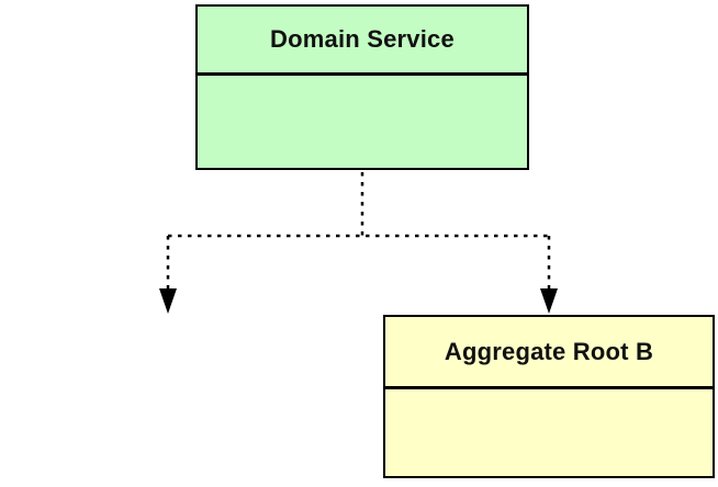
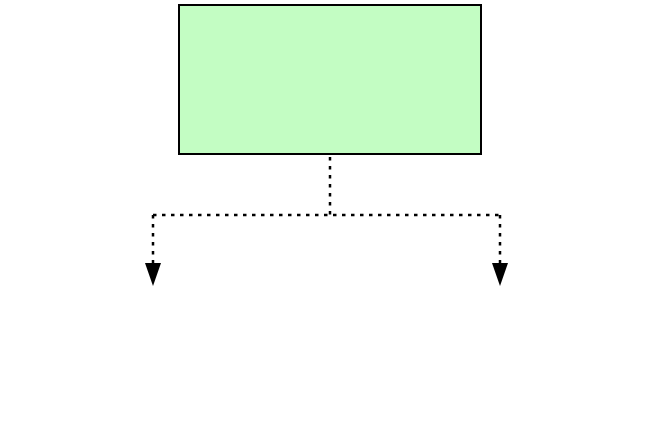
- Domain Service
- Aggregate Root B
